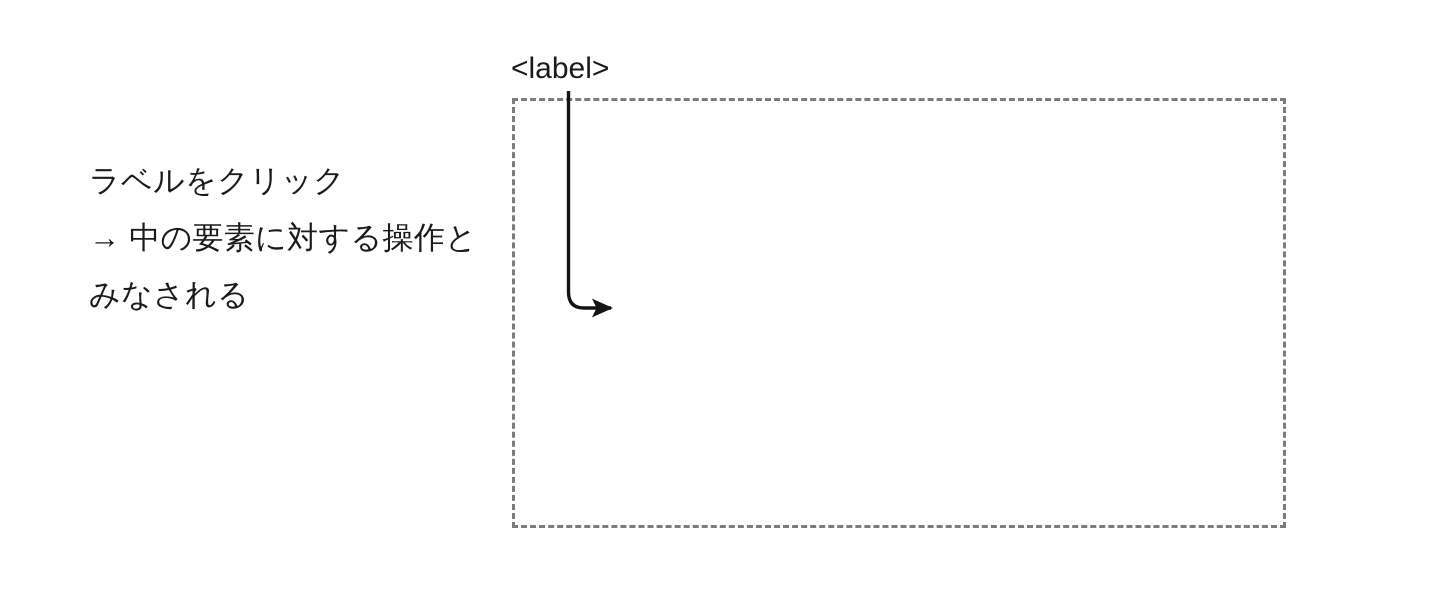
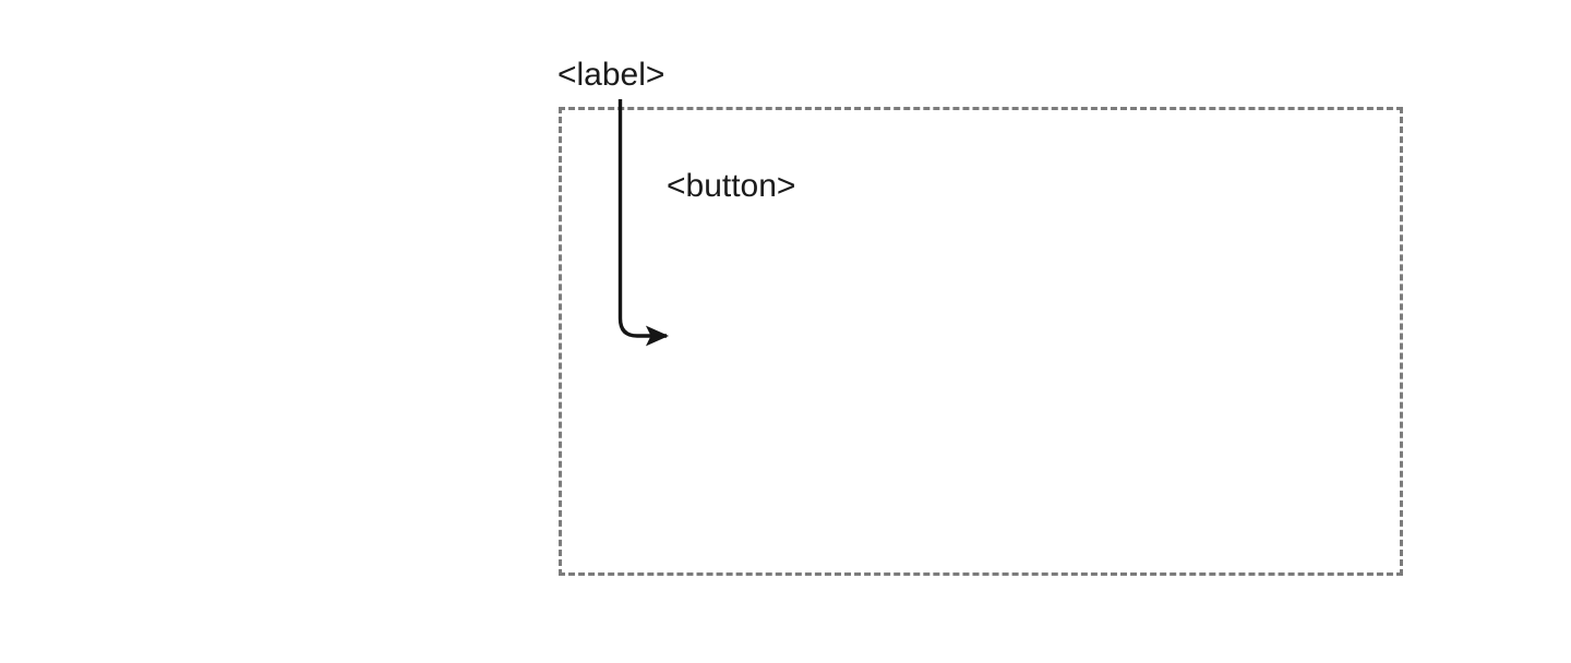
- ラベルをクリック
- → 中の要素に対する操作と
- みなされる
  <label>
+ <button>
